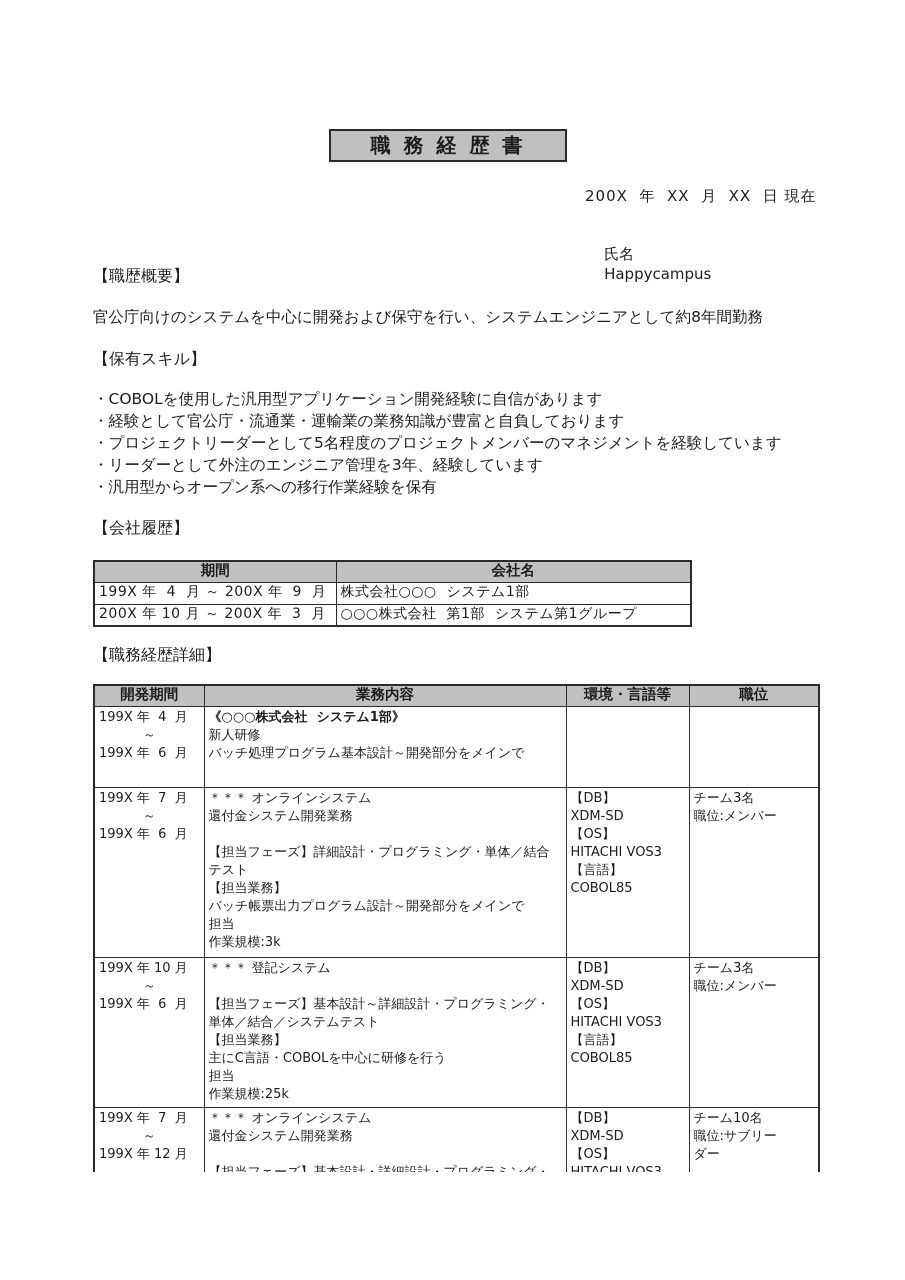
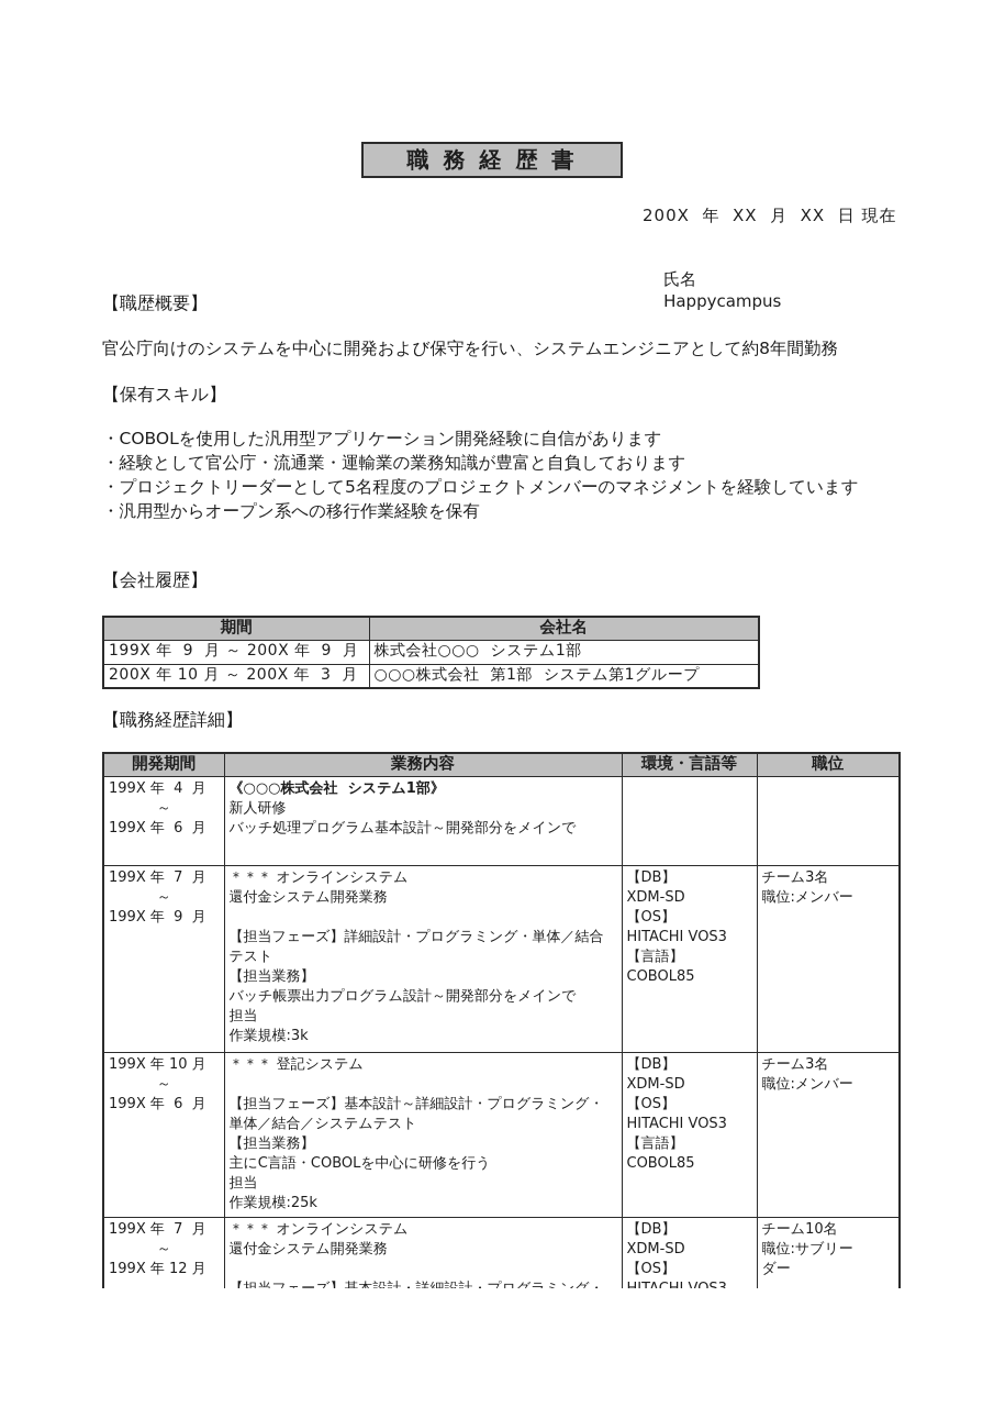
  職 務 経 歴 書
  200X 年 XX 月 XX 日 現在
  氏名 Happycampus
  【職歴概要】
  官公庁向けのシステムを中心に開発および保守を行い、システムエンジニアとして約8年間勤務
  【保有スキル】
  ・COBOLを使用した汎用型アプリケーション開発経験に自信があります
  ・経験として官公庁・流通業・運輸業の業務知識が豊富と自負しております
  ・プロジェクトリーダーとして5名程度のプロジェクトメンバーのマネジメントを経験しています
- ・リーダーとして外注のエンジニア管理を3年、経験しています
  ・汎用型からオープン系への移行作業経験を保有
  【会社履歴】
  期間	会社名
- 199X 年 4 月 ～ 200X 年 9 月	株式会社○○○ システム1部
+ 199X 年 9 月 ～ 200X 年 9 月	株式会社○○○ システム1部
  200X 年 10 月 ～ 200X 年 3 月	○○○株式会社 第1部 システム第1グループ
  【職務経歴詳細】
  開発期間	業務内容	環境・言語等	職位
  199X 年 4 月～199X 年 6 月	《○○○株式会社 システム1部》新人研修バッチ処理プログラム基本設計～開発部分をメインで
- 199X 年 7 月～199X 年 6 月	＊＊＊ オンラインシステム還付金システム開発業務 【担当フェーズ】詳細設計・プログラミング・単体／結合テスト【担当業務】バッチ帳票出力プログラム設計～開発部分をメインで担当作業規模:3k	【DB】XDM-SD【OS】HITACHI VOS3【言語】COBOL85	チーム3名職位:メンバー
+ 199X 年 7 月～199X 年 9 月	＊＊＊ オンラインシステム還付金システム開発業務 【担当フェーズ】詳細設計・プログラミング・単体／結合テスト【担当業務】バッチ帳票出力プログラム設計～開発部分をメインで担当作業規模:3k	【DB】XDM-SD【OS】HITACHI VOS3【言語】COBOL85	チーム3名職位:メンバー
  199X 年 10 月～199X 年 6 月	＊＊＊ 登記システム 【担当フェーズ】基本設計～詳細設計・プログラミング・単体／結合／システムテスト【担当業務】主にC言語・COBOLを中心に研修を行う担当作業規模:25k	【DB】XDM-SD【OS】HITACHI VOS3【言語】COBOL85	チーム3名職位:メンバー
